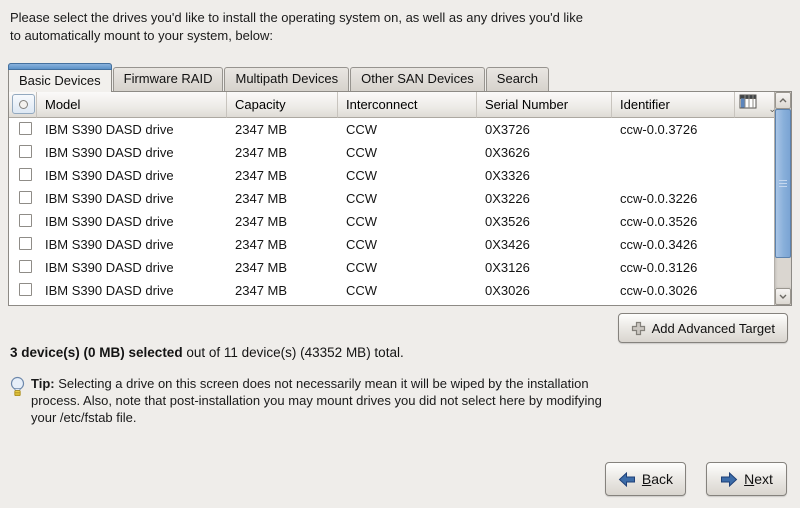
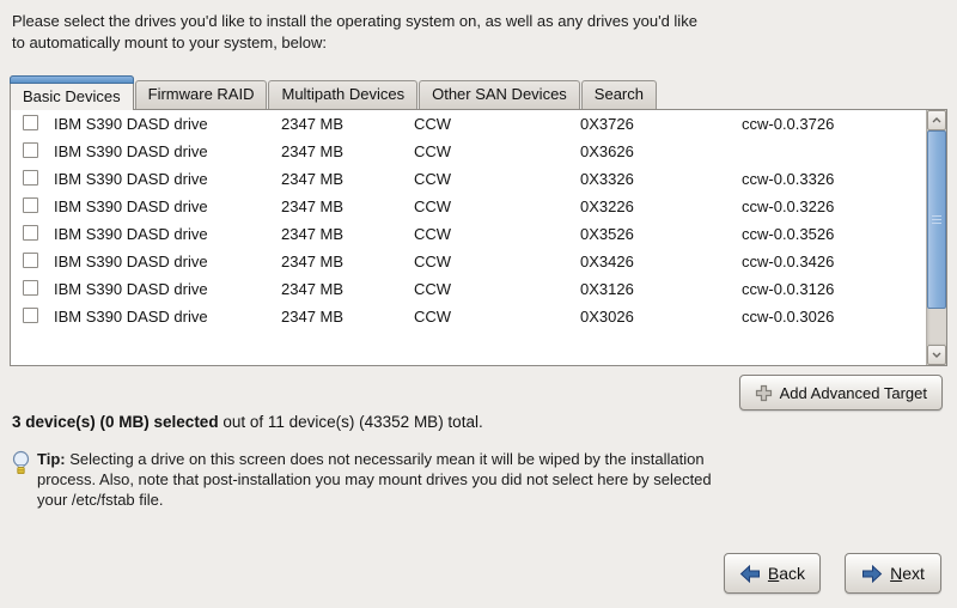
  Please select the drives you'd like to install the operating system on, as well as any drives you'd like to automatically mount to your system, below:
  Basic Devices
  Firmware RAID
  Multipath Devices
  Other SAN Devices
  Search
- Model
- Capacity
- Interconnect
- Serial Number
- Identifier
- ⌄
  IBM S390 DASD drive
  2347 MB
  CCW
  0X3726
  ccw-0.0.3726
  IBM S390 DASD drive
  2347 MB
  CCW
  0X3626
  IBM S390 DASD drive
  2347 MB
  CCW
  0X3326
+ ccw-0.0.3326
  IBM S390 DASD drive
  2347 MB
  CCW
  0X3226
  ccw-0.0.3226
  IBM S390 DASD drive
  2347 MB
  CCW
  0X3526
  ccw-0.0.3526
  IBM S390 DASD drive
  2347 MB
  CCW
  0X3426
  ccw-0.0.3426
  IBM S390 DASD drive
  2347 MB
  CCW
  0X3126
  ccw-0.0.3126
  IBM S390 DASD drive
  2347 MB
  CCW
  0X3026
  ccw-0.0.3026
  Add Advanced Target
  3 device(s) (0 MB) selected out of 11 device(s) (43352 MB) total.
- Tip: Selecting a drive on this screen does not necessarily mean it will be wiped by the installation process. Also, note that post-installation you may mount drives you did not select here by modifying your /etc/fstab file.
+ Tip: Selecting a drive on this screen does not necessarily mean it will be wiped by the installation process. Also, note that post-installation you may mount drives you did not select here by selected your /etc/fstab file.
  Back
  Next
